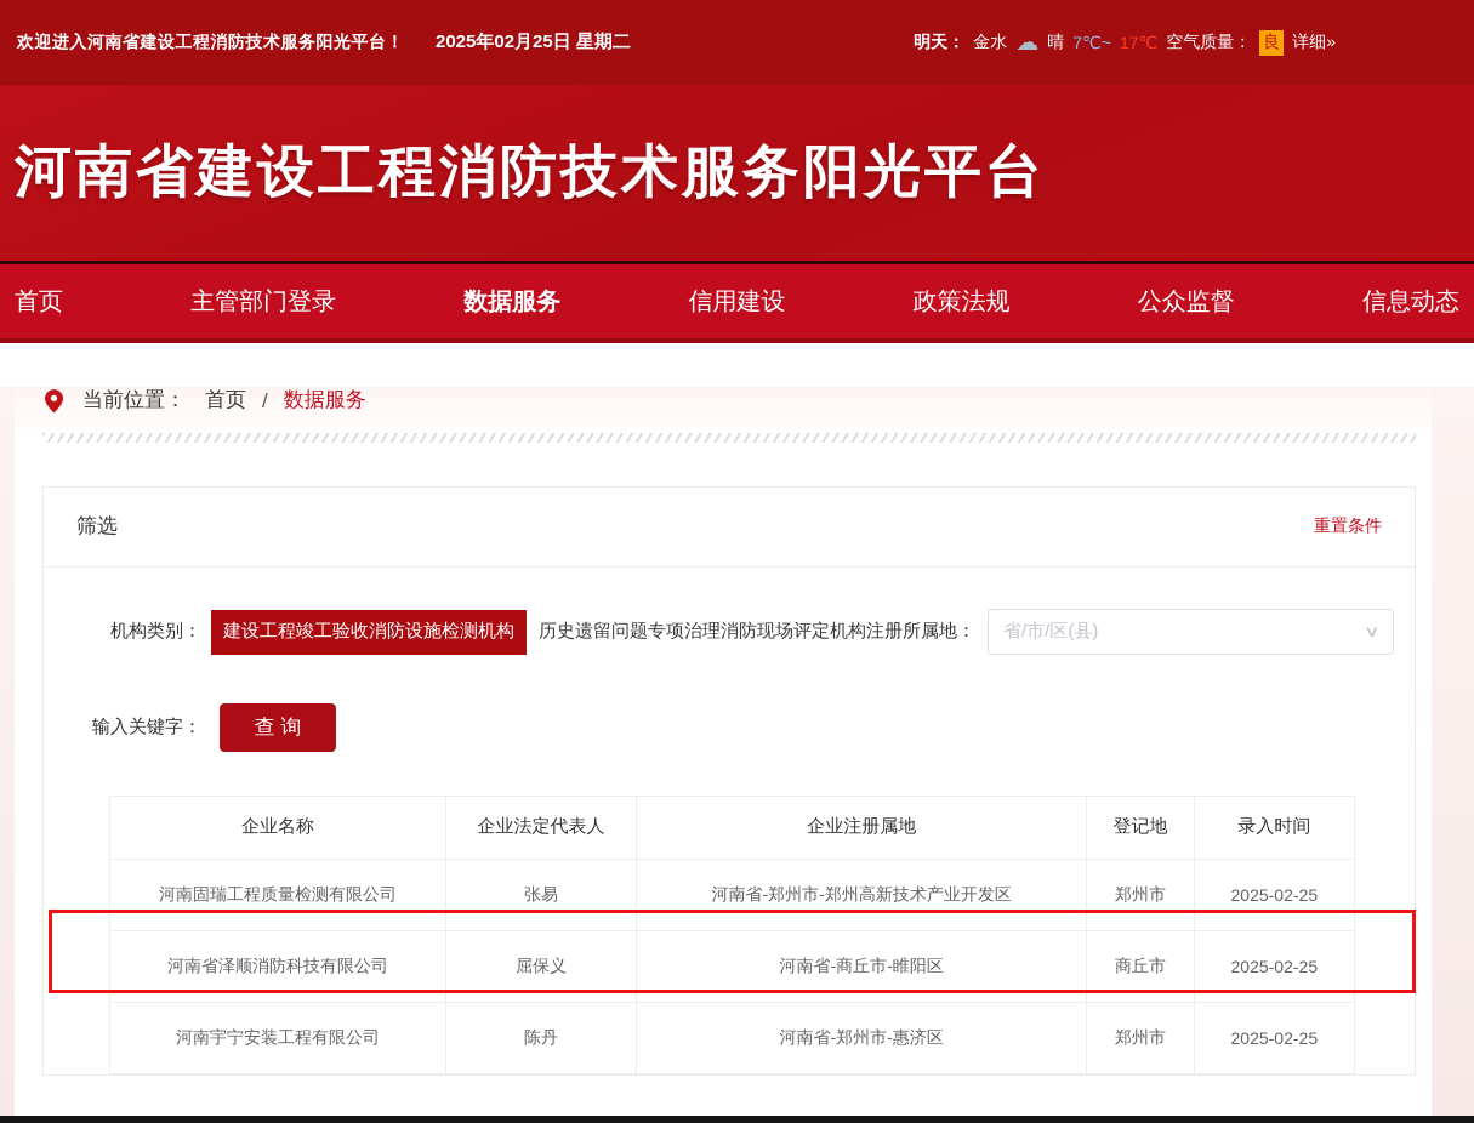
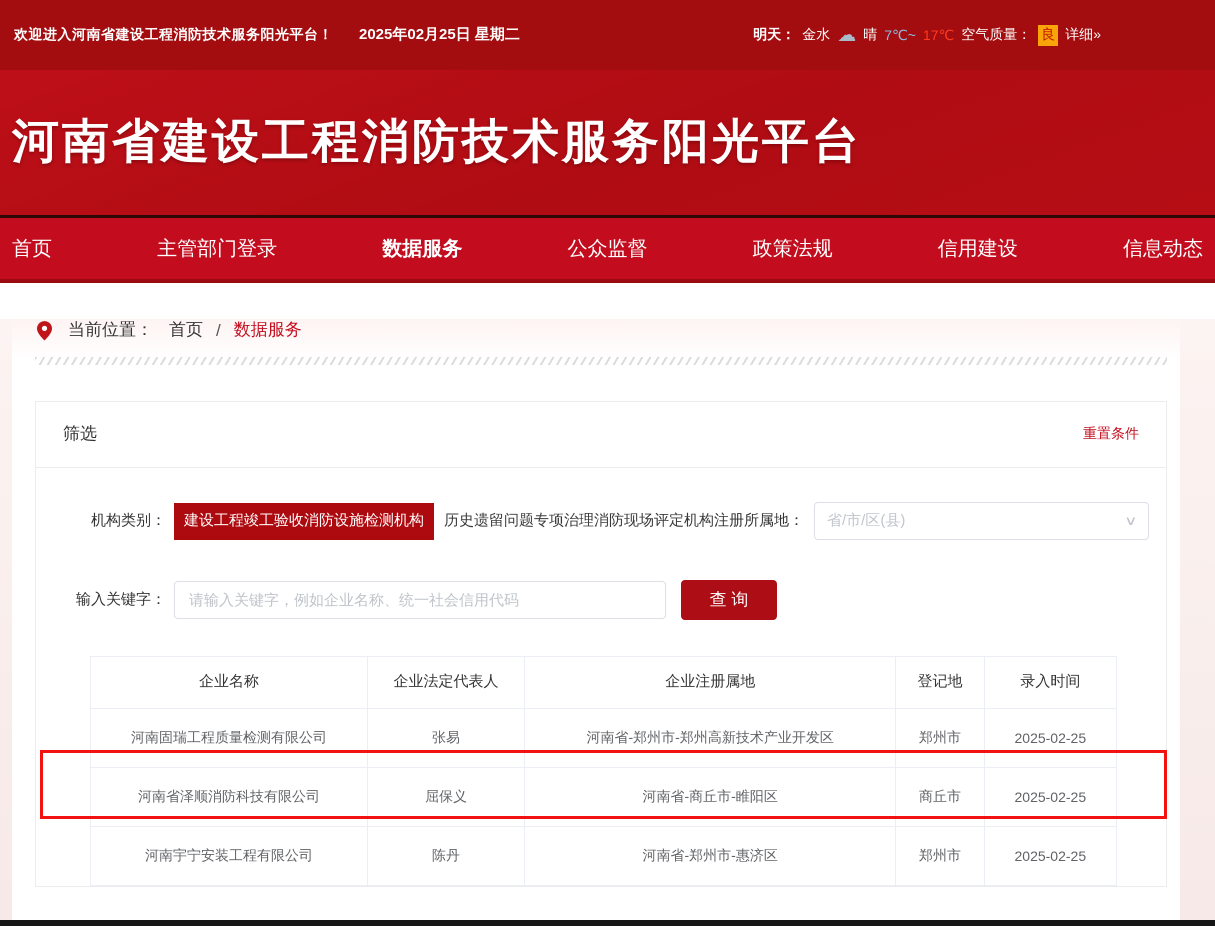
  欢迎进入河南省建设工程消防技术服务阳光平台！
  2025年02月25日 星期二
  明天：
  金水
  ☁
  晴
  7℃~
  17℃
  空气质量：
  良
  详细»
  河南省建设工程消防技术服务阳光平台
  首页
  主管部门登录
  数据服务
- 信用建设
+ 公众监督
  政策法规
- 公众监督
+ 信用建设
  信息动态
  当前位置：
  首页
  /
  数据服务
  筛选
  重置条件
  机构类别：
  建设工程竣工验收消防设施检测机构
  历史遗留问题专项治理消防现场评定机构
  注册所属地：
  省/市/区(县)
  ∨
  输入关键字：
+ 请输入关键字，例如企业名称、统一社会信用代码
  查 询
  企业名称	企业法定代表人	企业注册属地	登记地	录入时间
  河南固瑞工程质量检测有限公司	张易	河南省-郑州市-郑州高新技术产业开发区	郑州市	2025-02-25
  河南省泽顺消防科技有限公司	屈保义	河南省-商丘市-睢阳区	商丘市	2025-02-25
  河南宇宁安装工程有限公司	陈丹	河南省-郑州市-惠济区	郑州市	2025-02-25
